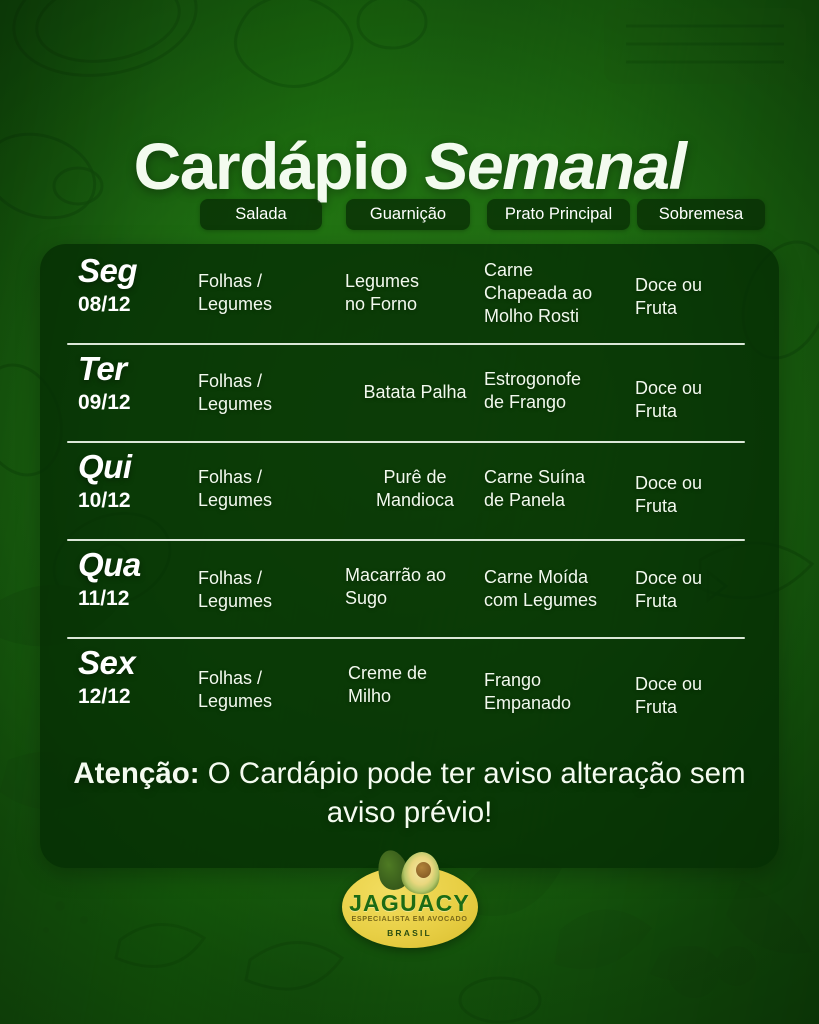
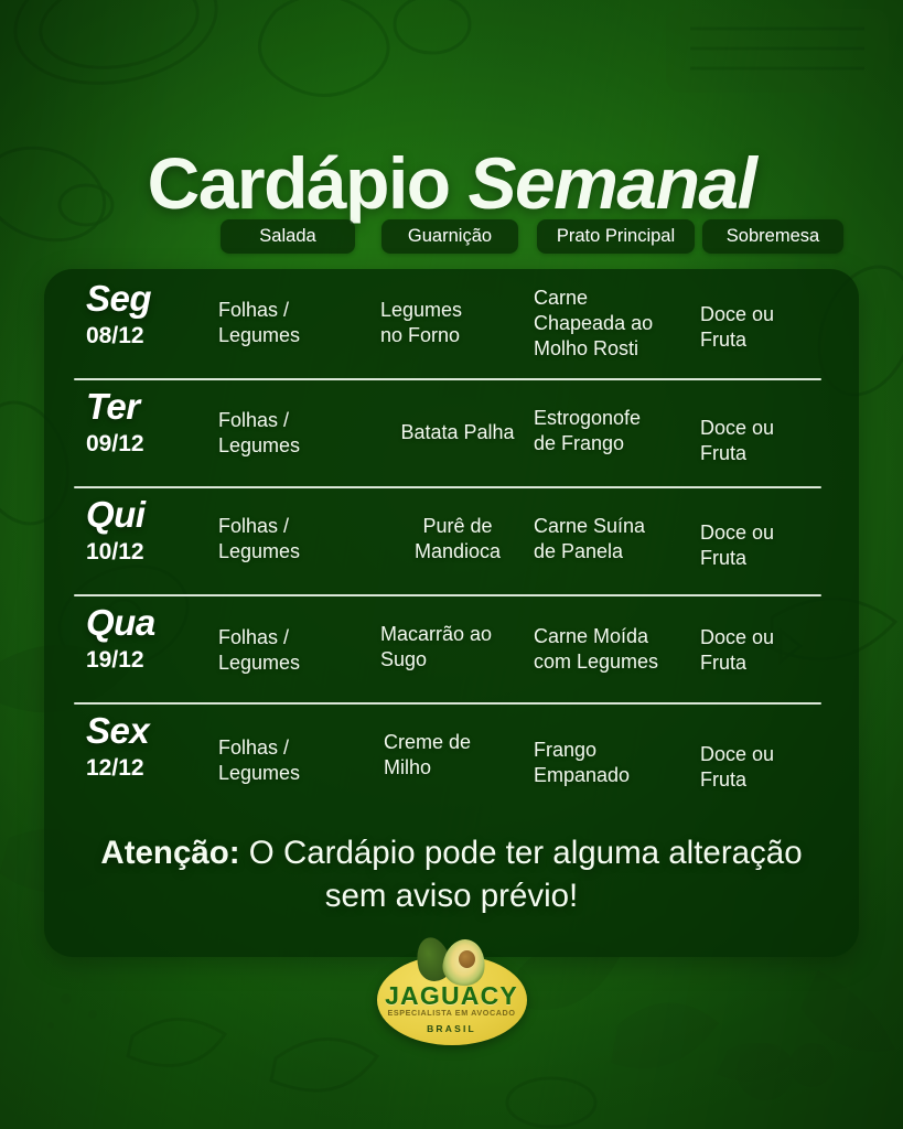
  Cardápio Semanal
  Salada
  Guarnição
  Prato Principal
  Sobremesa
  Seg
  08/12
  Folhas /
  Legumes
  Legumes
  no Forno
  Carne
  Chapeada ao
  Molho Rosti
  Doce ou
  Fruta
  Ter
  09/12
  Folhas /
  Legumes
  Batata Palha
  Estrogonofe
  de Frango
  Doce ou
  Fruta
  Qui
  10/12
  Folhas /
  Legumes
  Purê de
  Mandioca
  Carne Suína
  de Panela
  Doce ou
  Fruta
  Qua
- 11/12
+ 19/12
  Folhas /
  Legumes
  Macarrão ao
  Sugo
  Carne Moída
  com Legumes
  Doce ou
  Fruta
  Sex
  12/12
  Folhas /
  Legumes
  Creme de
  Milho
  Frango
  Empanado
  Doce ou
  Fruta
- Atenção: O Cardápio pode ter aviso alteração sem aviso prévio!
+ Atenção: O Cardápio pode ter alguma alteração sem aviso prévio!
  JAGUACY
  ESPECIALISTA EM AVOCADO
  BRASIL
